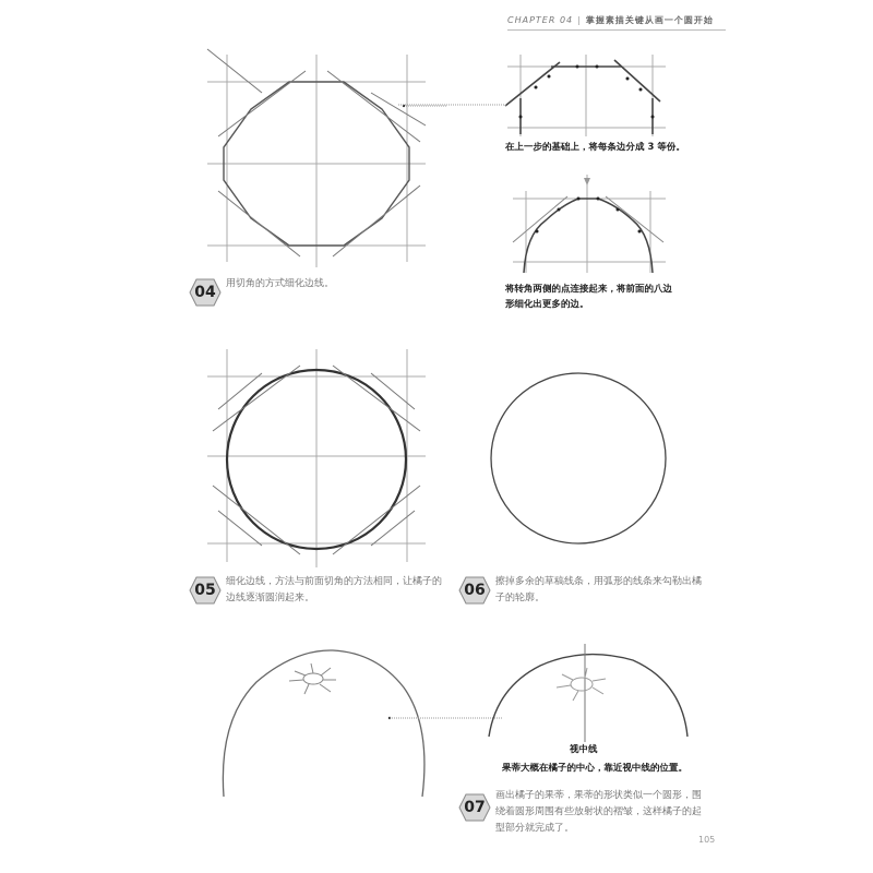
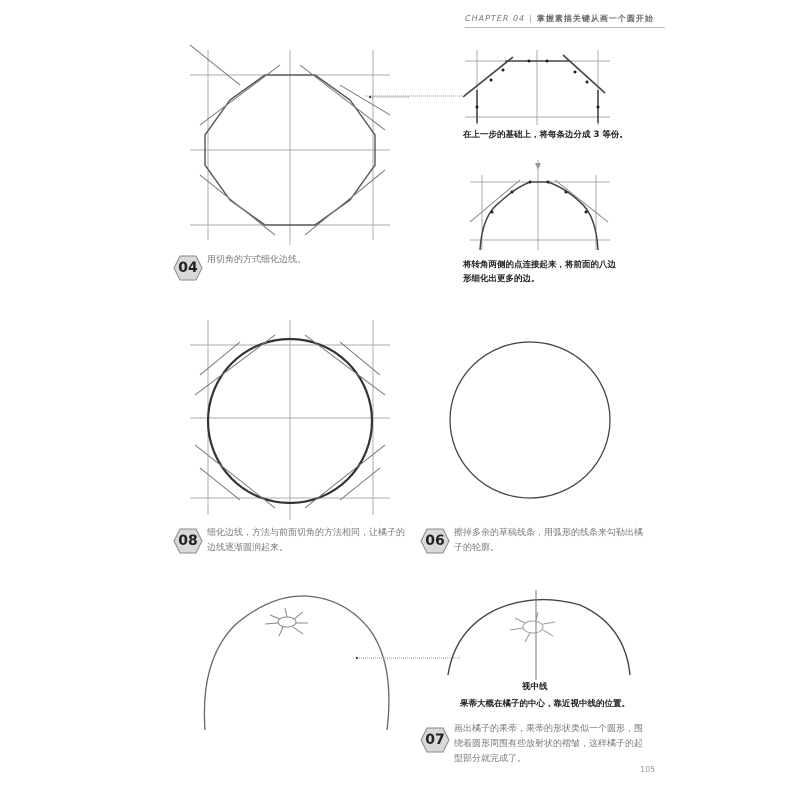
  CHAPTER 04 | 掌握素描关键从画一个圆开始
  在上一步的基础上，将每条边分成 3 等份。
  将转角两侧的点连接起来，将前面的八边形细化出更多的边。
  04
  用切角的方式细化边线。
- 05
+ 08
  细化边线，方法与前面切角的方法相同，让橘子的边线逐渐圆润起来。
  06
  擦掉多余的草稿线条，用弧形的线条来勾勒出橘子的轮廓。
  视中线
  果蒂大概在橘子的中心，靠近视中线的位置。
  07
  画出橘子的果蒂，果蒂的形状类似一个圆形，围绕着圆形周围有些放射状的褶皱，这样橘子的起型部分就完成了。
  105
